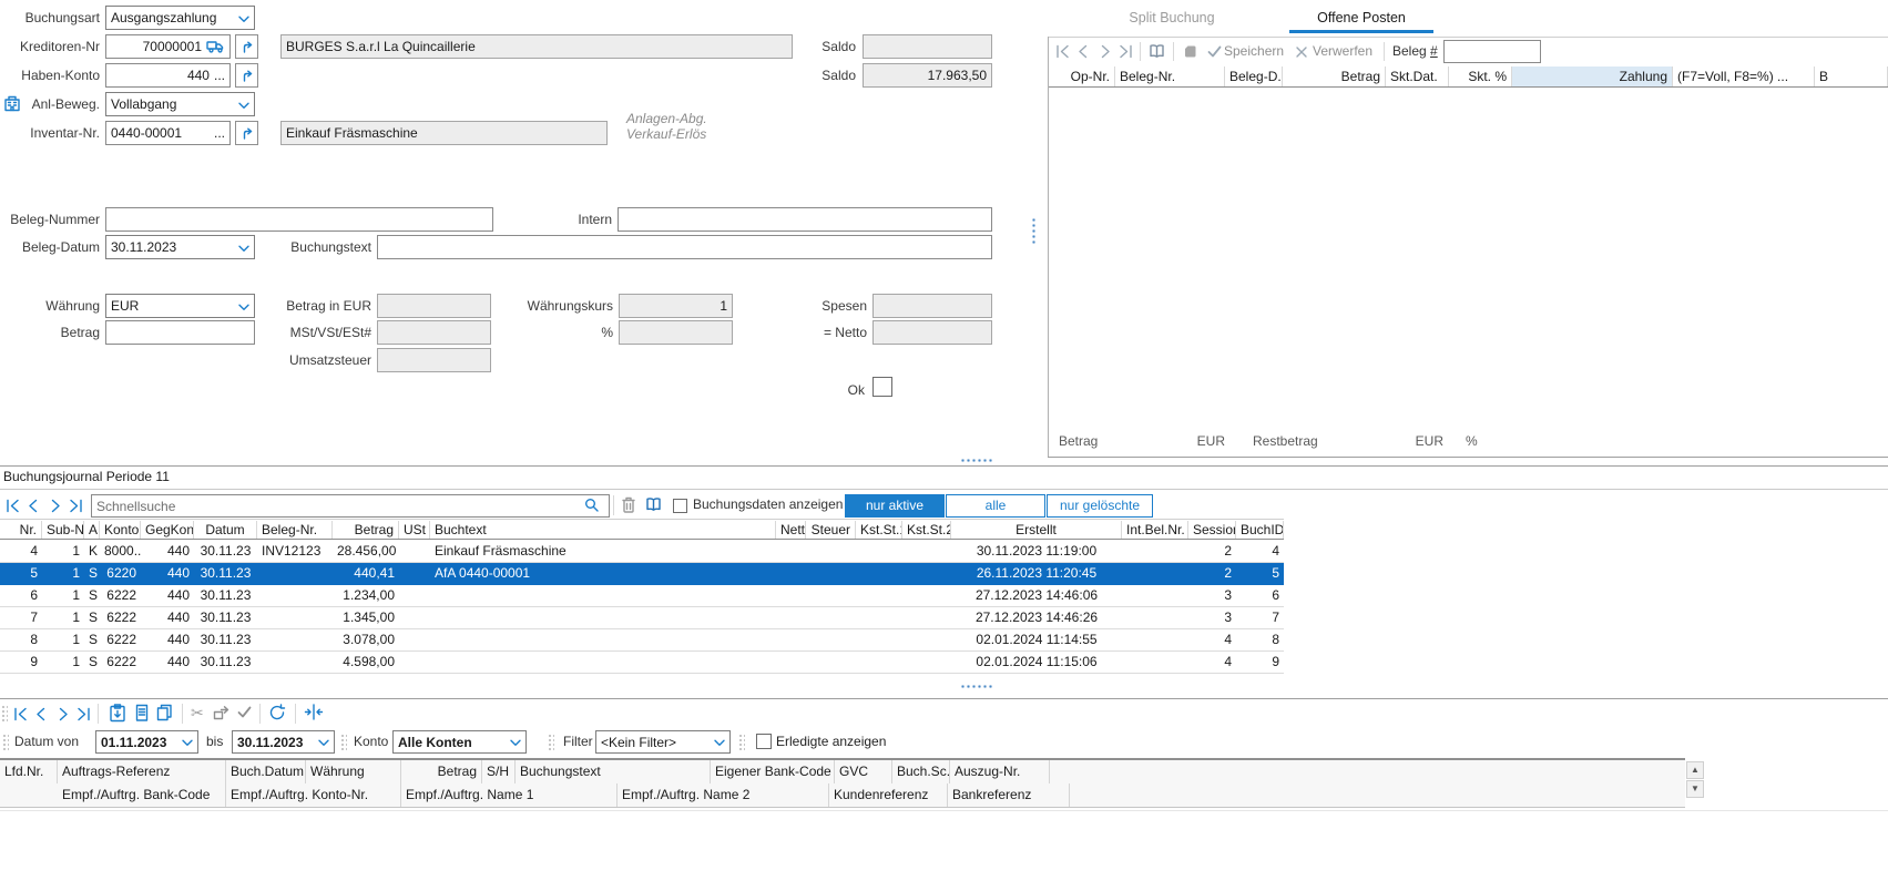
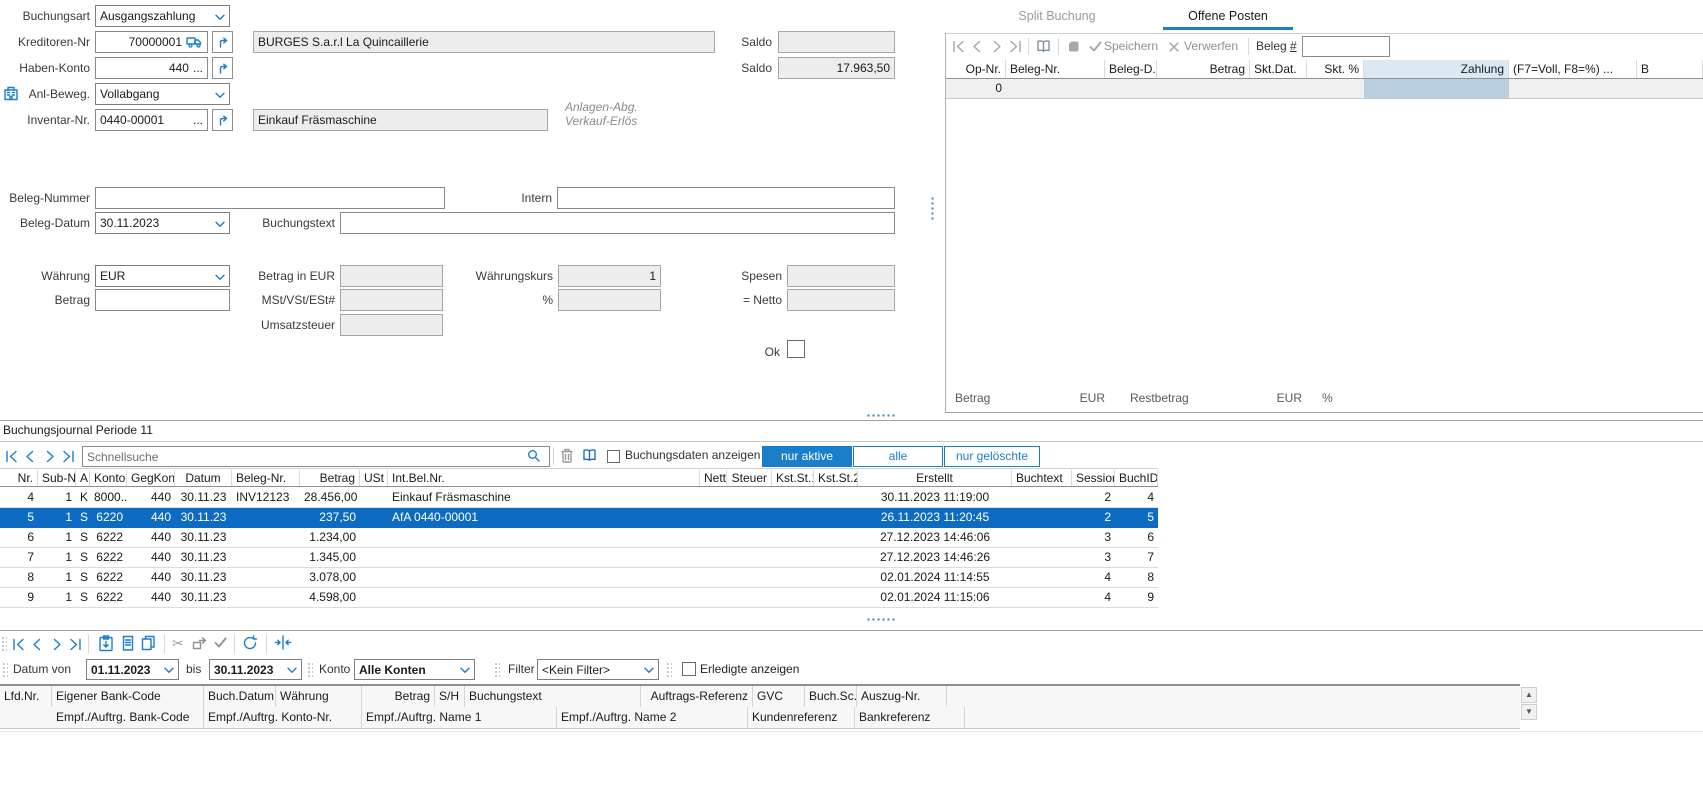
  Buchungsart
  Ausgangszahlung
  Kreditoren-Nr
  70000001
  BURGES S.a.r.l La Quincaillerie
  Saldo
  Haben-Konto
  440
  ...
  Saldo
  17.963,50
  Anl-Beweg.
  Vollabgang
  Inventar-Nr.
  0440-00001
  ...
  Einkauf Fräsmaschine
  Anlagen-Abg.
  Verkauf-Erlös
  Beleg-Nummer
  Intern
  Beleg-Datum
  30.11.2023
  Buchungstext
  Währung
  EUR
  Betrag in EUR
  Währungskurs
  1
  Spesen
  Betrag
  MSt/VSt/ESt#
  %
  = Netto
  Umsatzsteuer
  Ok
  Split Buchung
  Offene Posten
  Speichern
  Verwerfen
  Beleg #
  Op-Nr.
  Beleg-Nr.
  Beleg-D.
  Betrag
  Skt.Dat.
  Skt. %
  Zahlung
  (F7=Voll, F8=%) ...
  B
+ 0
  Betrag
  EUR
  Restbetrag
  EUR
  %
  Buchungsjournal Periode 11
  Schnellsuche
  Buchungsdaten anzeigen
  nur aktive
  alle
  nur gelöschte
  Nr.
  Sub-N
  A
  Konto
  GegKon
  Datum
  Beleg-Nr.
  Betrag
  USt
- Buchtext
+ Int.Bel.Nr.
  Nett
  Steuer
  Kst.St.
  Kst.St.2
  Erstellt
- Int.Bel.Nr.
+ Buchtext
  BuchID
  4
  1
  K
  8000..
  440
  30.11.23
  INV12123
  28.456,00
  Einkauf Fräsmaschine
  30.11.2023 11:19:00
  2
  4
  5
  1
  S
  6220
  440
  30.11.23
- 440,41
+ 237,50
  AfA 0440-00001
  26.11.2023 11:20:45
  2
  5
  6
  1
  S
  6222
  440
  30.11.23
  1.234,00
  27.12.2023 14:46:06
  3
  6
  7
  1
  S
  6222
  440
  30.11.23
  1.345,00
  27.12.2023 14:46:26
  3
  7
  8
  1
  S
  6222
  440
  30.11.23
  3.078,00
  02.01.2024 11:14:55
  4
  8
  9
  1
  S
  6222
  440
  30.11.23
  4.598,00
  02.01.2024 11:15:06
  4
  9
  ✂
  Datum von
  01.11.2023
  bis
  30.11.2023
  Konto
  Alle Konten
  Filter
  <Kein Filter>
  Erledigte anzeigen
  Lfd.Nr.
- Auftrags-Referenz
+ Eigener Bank-Code
  Buch.Datum
  Währung
  Betrag
  S/H
  Buchungstext
- Eigener Bank-Code
+ Auftrags-Referenz
  GVC
  Buch.Sc.
  Auszug-Nr.
  Empf./Auftrg. Bank-Code
  Empf./Auftrg. Konto-Nr.
  Empf./Auftrg. Name 1
  Empf./Auftrg. Name 2
  Kundenreferenz
  Bankreferenz
  ▲
  ▼
